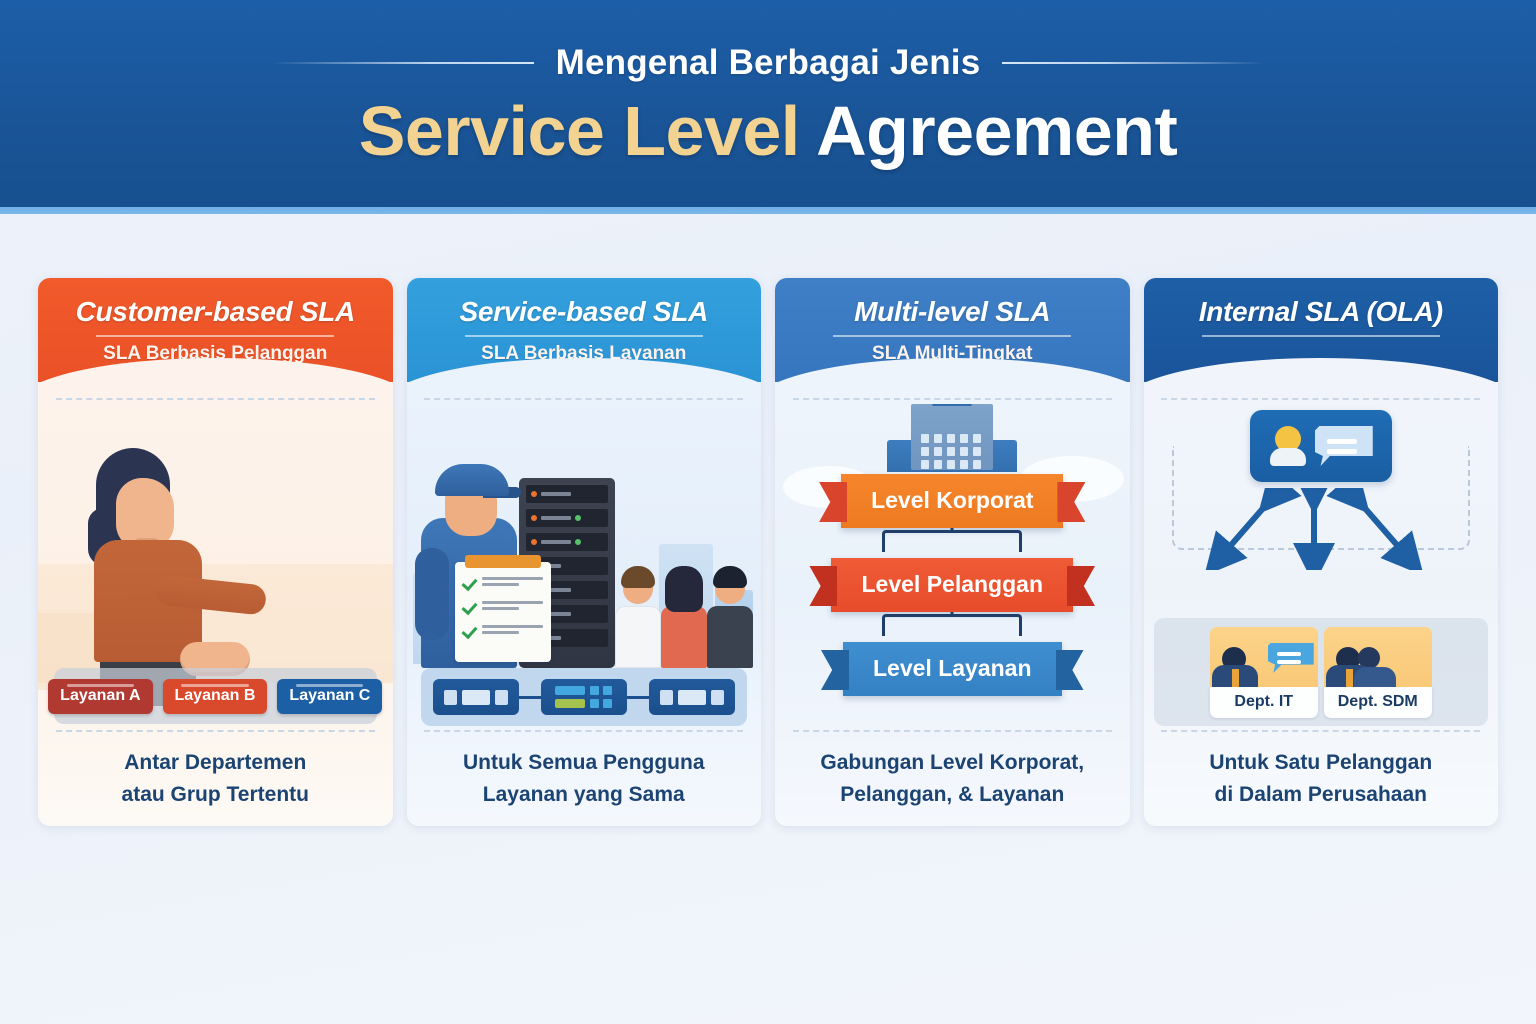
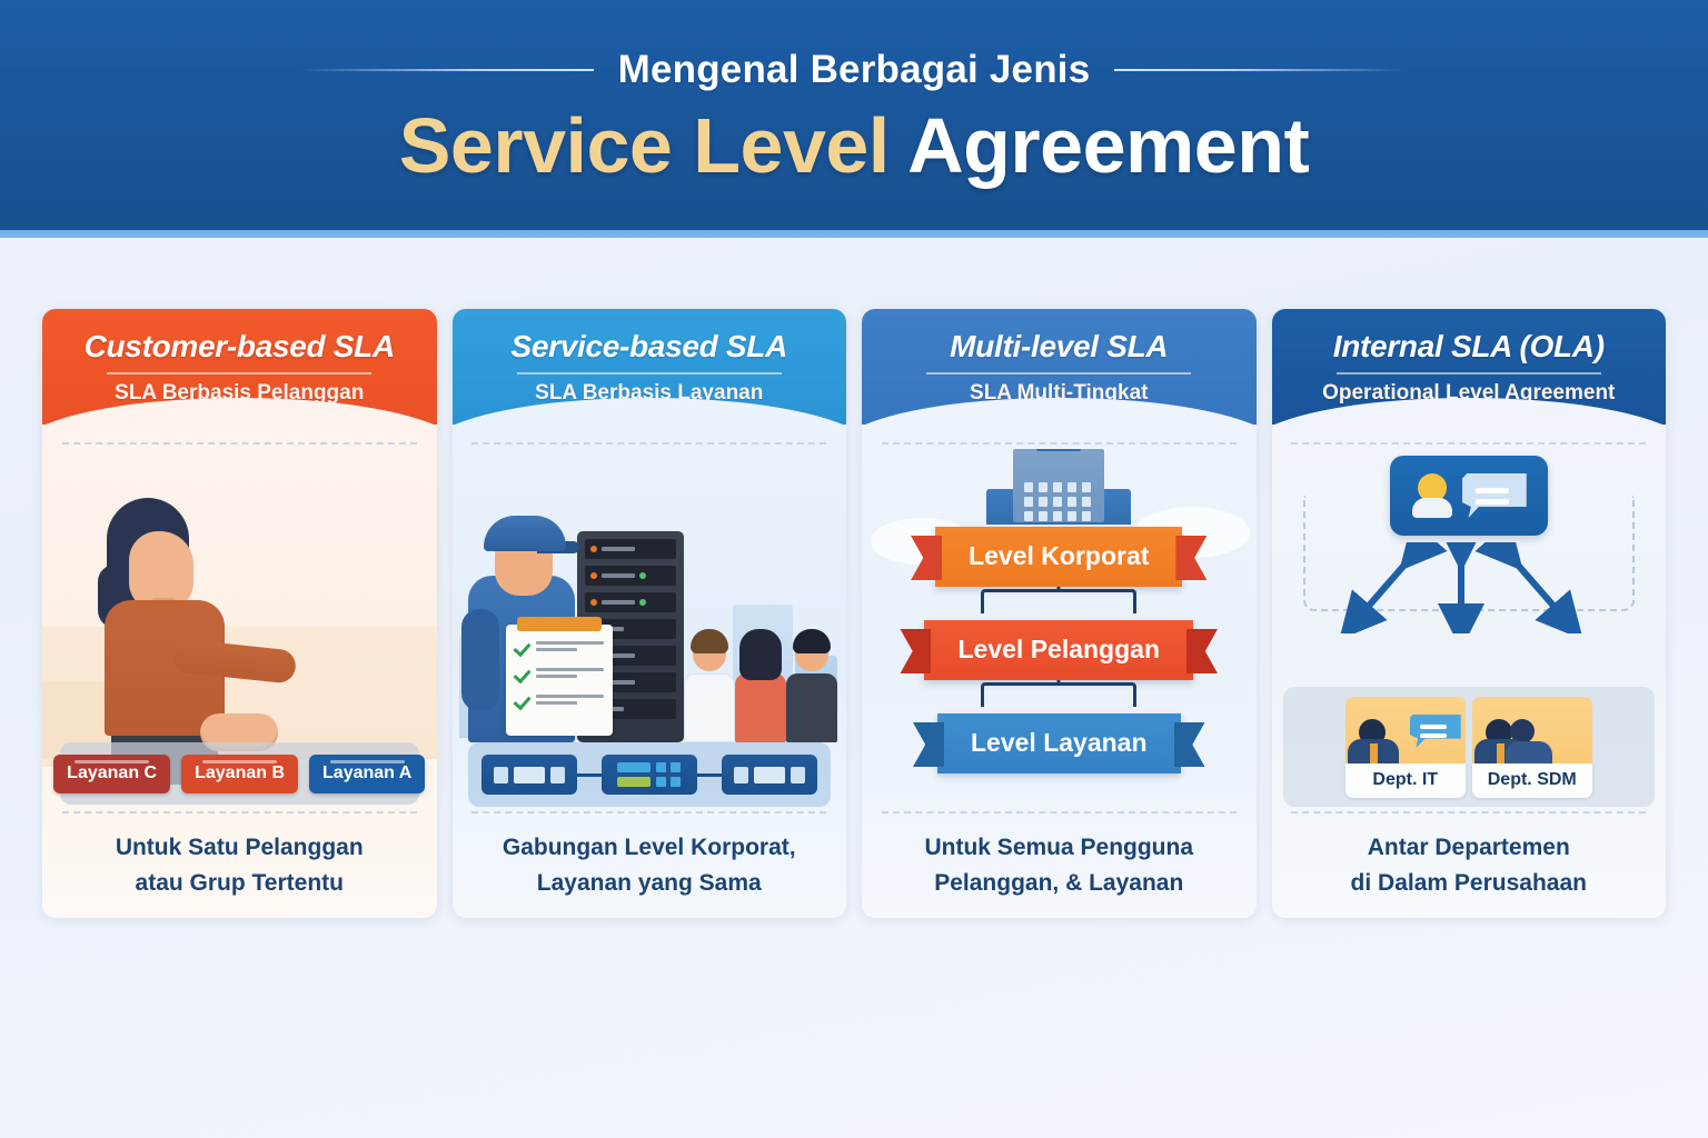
  Mengenal Berbagai Jenis
  Service Level Agreement
  Customer-based SLA
  SLA Berbasis Pelanggan
- Layanan A
+ Layanan C
  Layanan B
- Layanan C
+ Layanan A
- Antar Departemen
+ Untuk Satu Pelanggan
  atau Grup Tertentu
  Service-based SLA
  SLA Berbasis Layanan
- Untuk Semua Pengguna
+ Gabungan Level Korporat,
  Layanan yang Sama
  Multi-level SLA
  SLA Multi-Tingkat
  Level Korporat
  Level Pelanggan
  Level Layanan
- Gabungan Level Korporat,
+ Untuk Semua Pengguna
  Pelanggan, & Layanan
  Internal SLA (OLA)
+ Operational Level Agreement
  Dept. IT
  Dept. SDM
- Untuk Satu Pelanggan
+ Antar Departemen
  di Dalam Perusahaan
